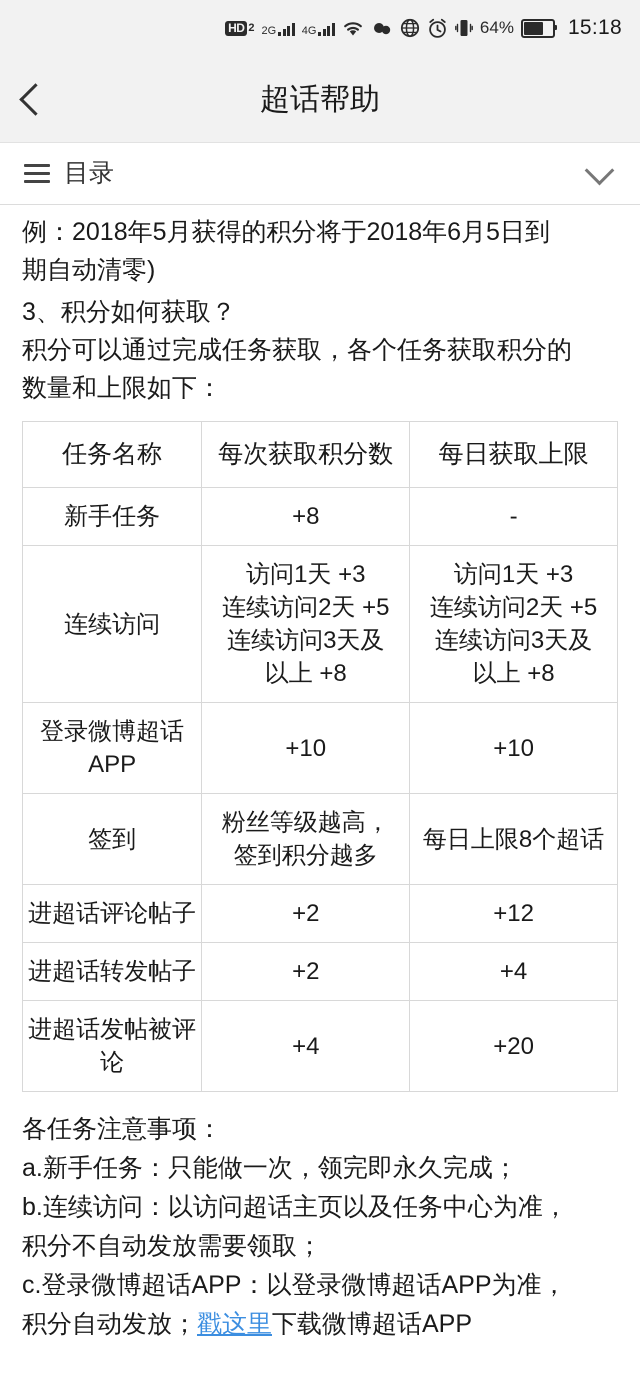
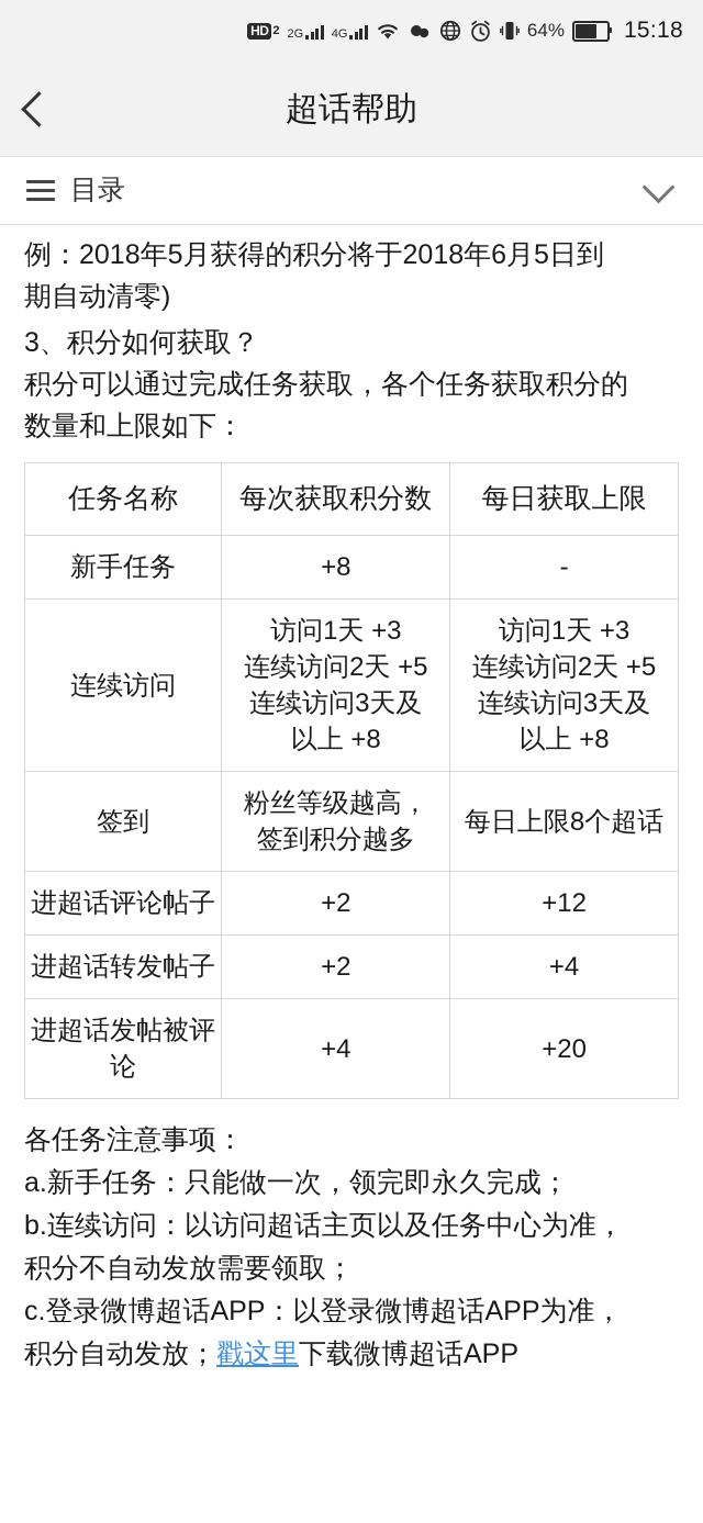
  HD
  2
  2G
  4G
  64%
  15:18
  超话帮助
  目录
  例：2018年5月获得的积分将于2018年6月5日到
  期自动清零)
  3、积分如何获取？
  积分可以通过完成任务获取，各个任务获取积分的
  数量和上限如下：
  任务名称	每次获取积分数	每日获取上限
  新手任务	+8	-
  连续访问	访问1天 +3 连续访问2天 +5 连续访问3天及 以上 +8	访问1天 +3 连续访问2天 +5 连续访问3天及 以上 +8
- 登录微博超话APP	+10	+10
  签到	粉丝等级越高， 签到积分越多	每日上限8个超话
  进超话评论帖子	+2	+12
  进超话转发帖子	+2	+4
  进超话发帖被评论	+4	+20
  各任务注意事项：
  a.新手任务：只能做一次，领完即永久完成；
  b.连续访问：以访问超话主页以及任务中心为准，
  积分不自动发放需要领取；
  c.登录微博超话APP：以登录微博超话APP为准，
  积分自动发放；戳这里下载微博超话APP
